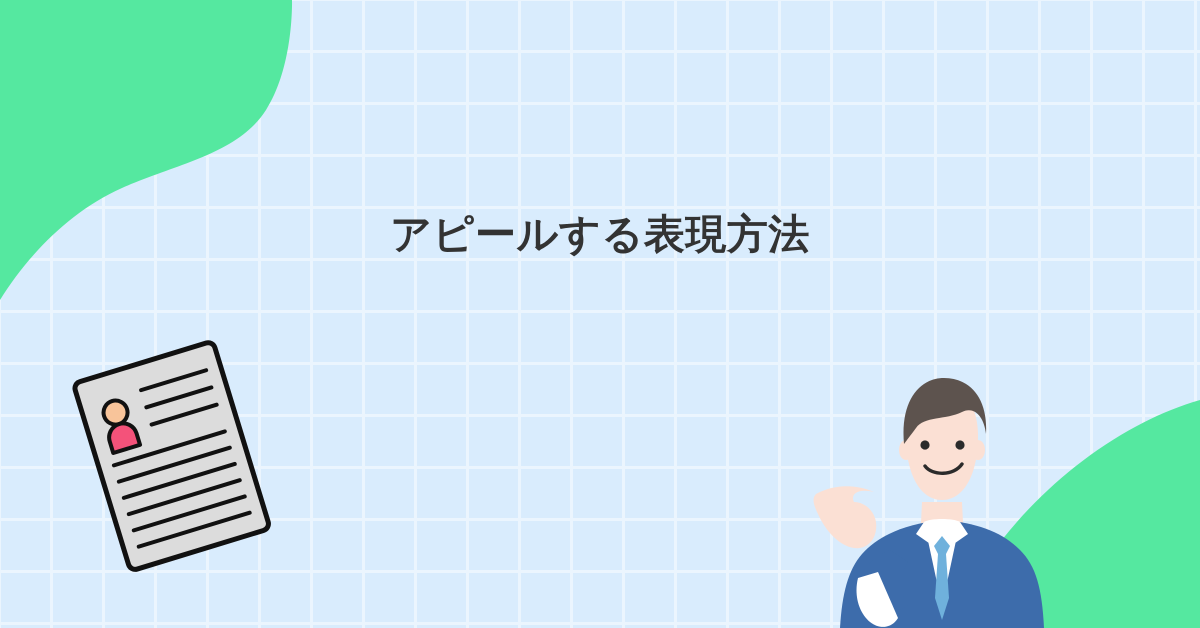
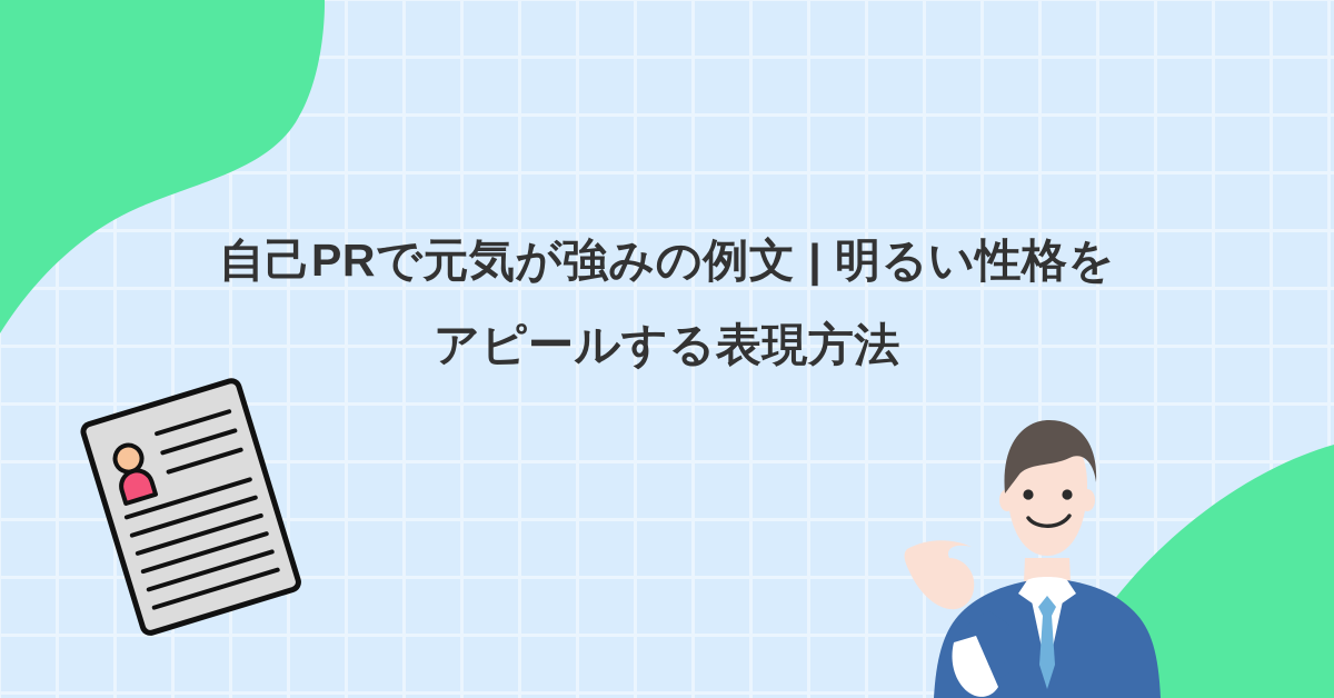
+ 自己PRで元気が強みの例文 | 明るい性格を
  アピールする表現方法
